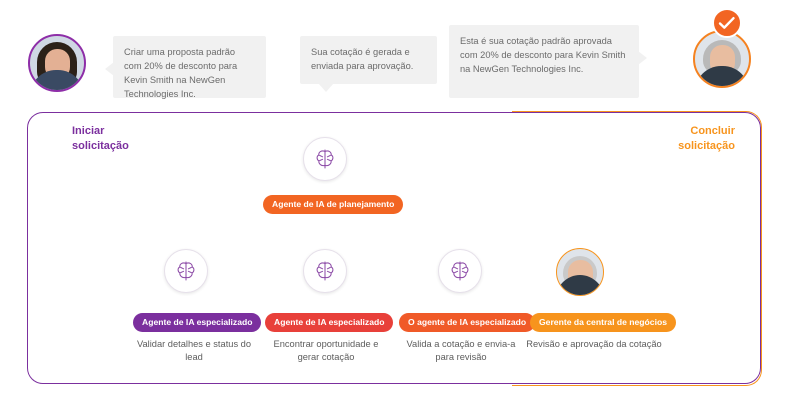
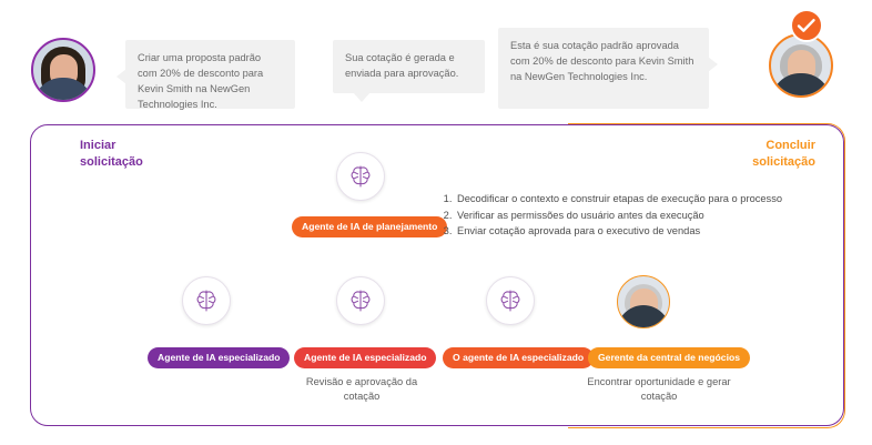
  Criar uma proposta padrão com 20% de desconto para Kevin Smith na NewGen Technologies Inc.
  Sua cotação é gerada e enviada para aprovação.
  Esta é sua cotação padrão aprovada com 20% de desconto para Kevin Smith na NewGen Technologies Inc.
  Iniciar
  solicitação
  Concluir
  solicitação
  Agente de IA de planejamento
  Agente de IA especializado
  Agente de IA especializado
  O agente de IA especializado
  Gerente da central de negócios
- Validar detalhes e status do lead
- Encontrar oportunidade e gerar cotação
+ Revisão e aprovação da cotação
- Valida a cotação e envia-a para revisão
- Revisão e aprovação da cotação
+ Encontrar oportunidade e gerar cotação
+ Decodificar o contexto e construir etapas de execução para o processo
+ Verificar as permissões do usuário antes da execução
+ Enviar cotação aprovada para o executivo de vendas
